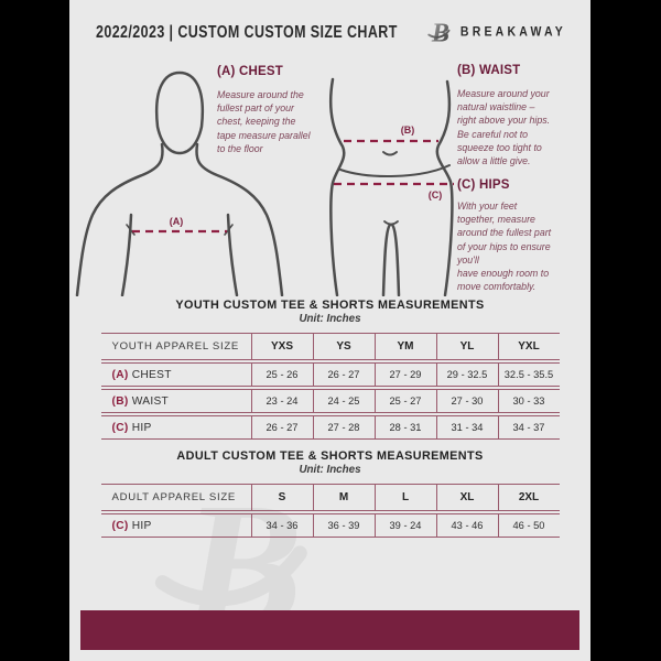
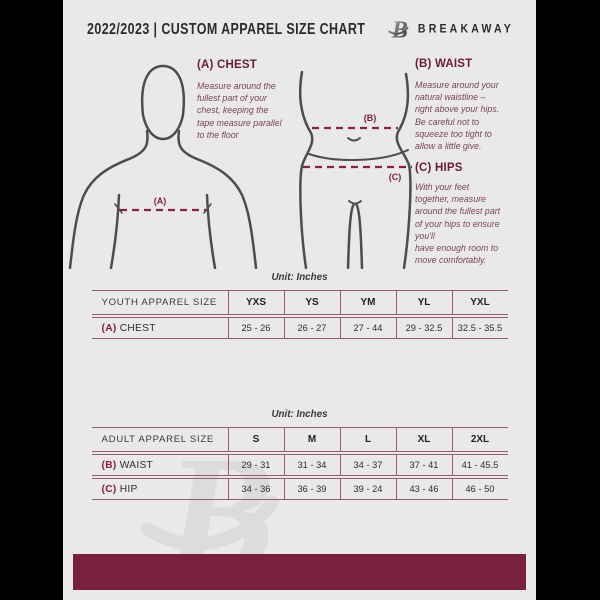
- 2022/2023 | CUSTOM CUSTOM SIZE CHART
+ 2022/2023 | CUSTOM APPAREL SIZE CHART
  B
  BREAKAWAY
  (A)
  (B)
  (C)
  (A) CHEST
  Measure around the
  fullest part of your
  chest, keeping the
  tape measure parallel
  to the floor
  (B) WAIST
  Measure around your
  natural waistline –
  right above your hips.
  Be careful not to
  squeeze too tight to
  allow a little give.
  (C) HIPS
  With your feet
  together, measure
  around the fullest part
  of your hips to ensure
  you'll
  have enough room to
  move comfortably.
- YOUTH CUSTOM TEE & SHORTS MEASUREMENTS
  Unit: Inches
  YOUTH APPAREL SIZE	YXS	YS	YM	YL	YXL
- (A) CHEST	25 - 26	26 - 27	27 - 29	29 - 32.5	32.5 - 35.5
+ (A) CHEST	25 - 26	26 - 27	27 - 44	29 - 32.5	32.5 - 35.5
- (B) WAIST	23 - 24	24 - 25	25 - 27	27 - 30	30 - 33
- (C) HIP	26 - 27	27 - 28	28 - 31	31 - 34	34 - 37
- ADULT CUSTOM TEE & SHORTS MEASUREMENTS
  Unit: Inches
  ADULT APPAREL SIZE	S	M	L	XL	2XL
+ (B) WAIST	29 - 31	31 - 34	34 - 37	37 - 41	41 - 45.5
  (C) HIP	34 - 36	36 - 39	39 - 24	43 - 46	46 - 50
  B
